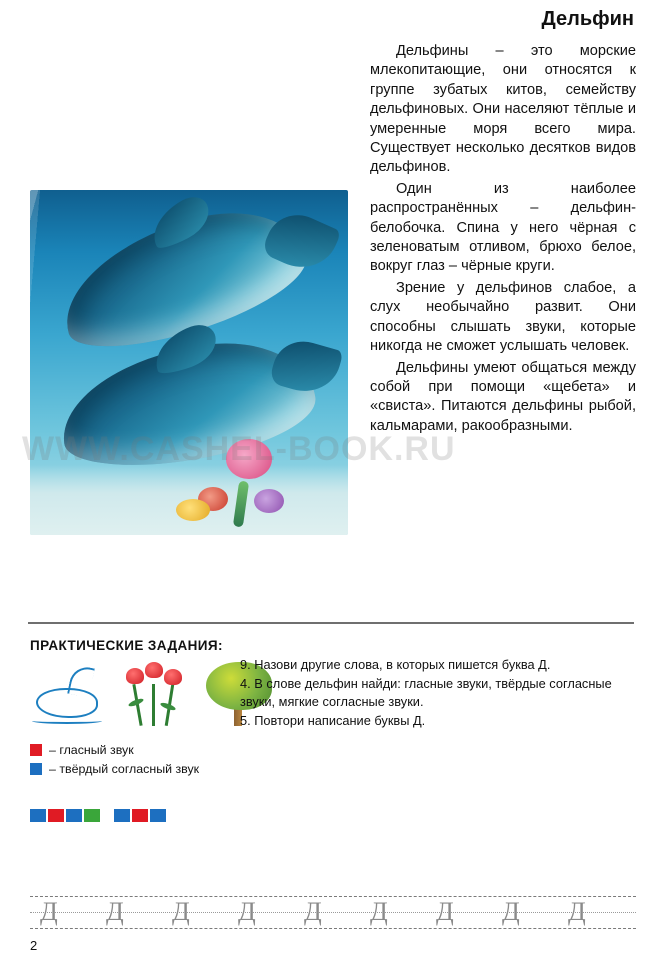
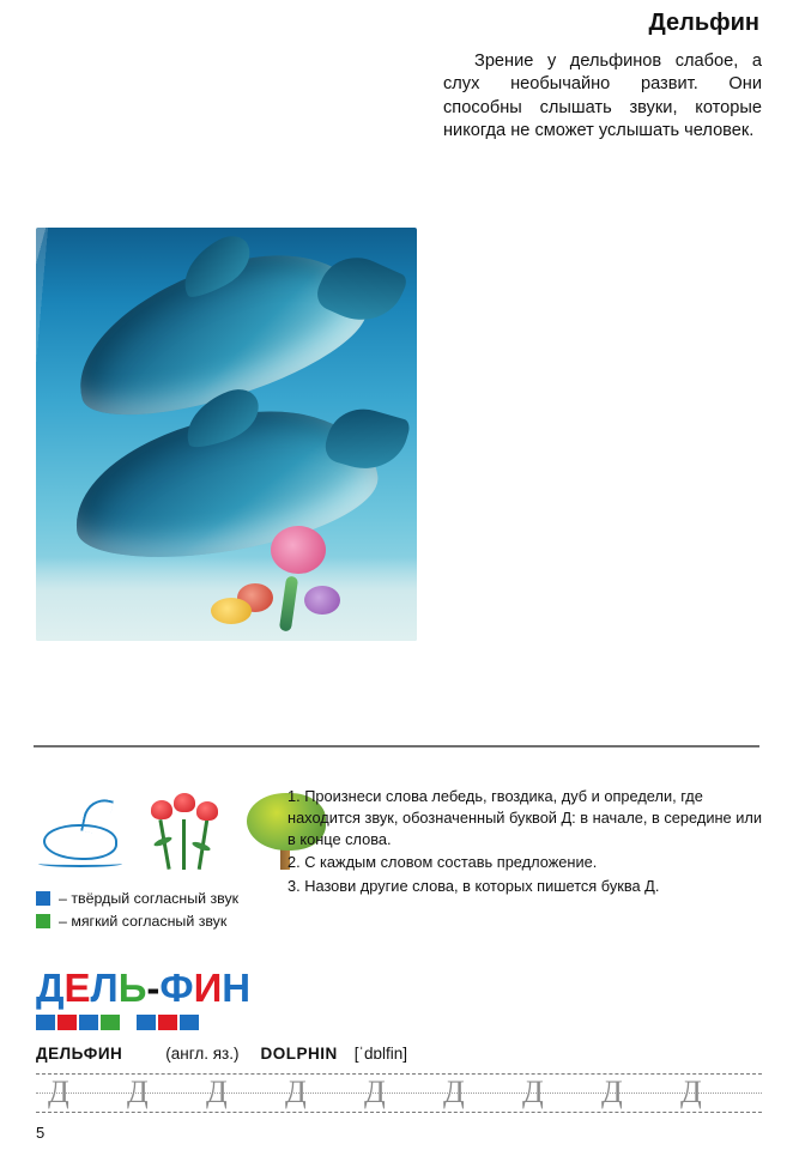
  Дельфин
- Дельфины – это морские млекопитающие, они относятся к группе зубатых китов, семейству дельфиновых. Они населяют тёплые и умеренные моря всего мира. Существует несколько десятков видов дельфинов.
- Один из наиболее распространённых – дельфин-белобочка. Спина у него чёрная с зеленоватым отливом, брюхо белое, вокруг глаз – чёрные круги.
  Зрение у дельфинов слабое, а слух необычайно развит. Они способны слышать звуки, которые никогда не сможет услышать человек.
- Дельфины умеют общаться между собой при помощи «щебета» и «свиста». Питаются дельфины рыбой, кальмарами, ракообразными.
- WWW.CASHEL-BOOK.RU
- ПРАКТИЧЕСКИЕ ЗАДАНИЯ:
- – гласный звук
  – твёрдый согласный звук
+ – мягкий согласный звук
+ ДЕЛЬ-ФИН
+ ДЕЛЬФИН (англ. яз.) DOLPHIN [ˈdɒlfin]
+ 1. Произнеси слова лебедь, гвоздика, дуб и определи, где находится звук, обозначенный буквой Д: в начале, в середине или в конце слова.
+ 2. С каждым словом составь предложение.
- 9. Назови другие слова, в которых пишется буква Д.
+ 3. Назови другие слова, в которых пишется буква Д.
- 4. В слове дельфин найди: гласные звуки, твёрдые согласные звуки, мягкие согласные звуки.
- 5. Повтори написание буквы Д.
  Д
  Д
  Д
  Д
  Д
  Д
  Д
  Д
  Д
- 2
+ 5
